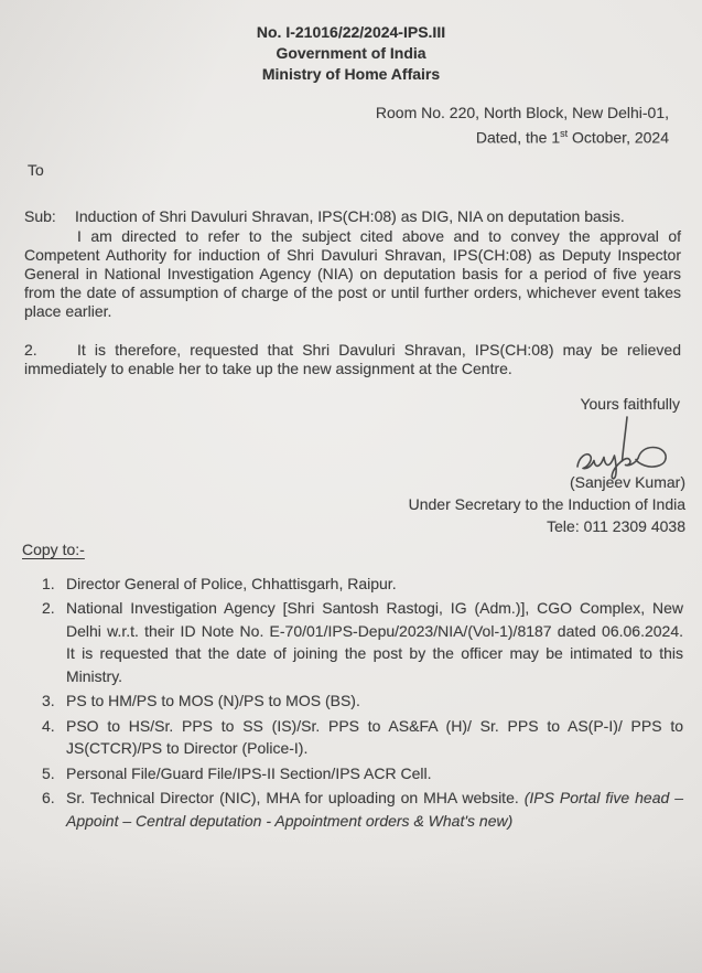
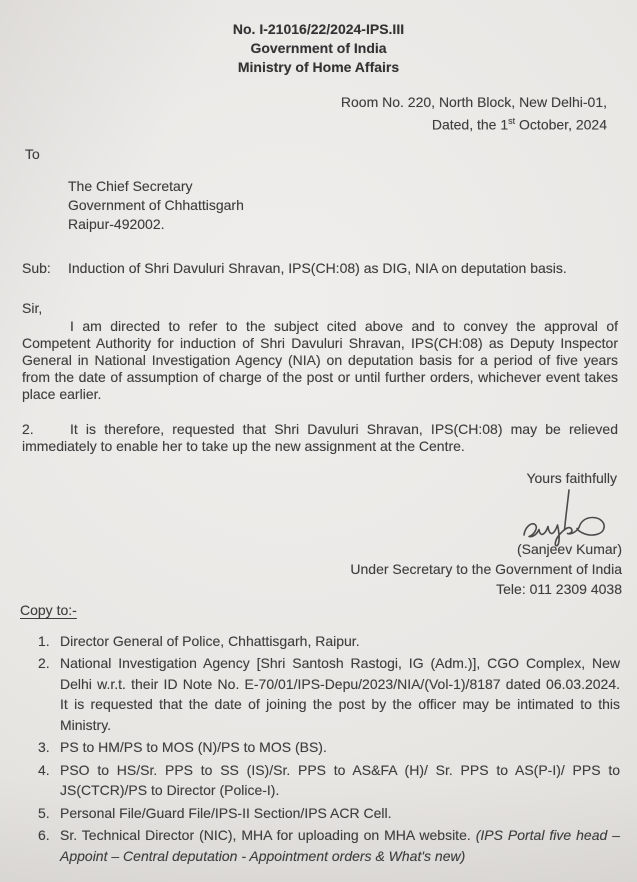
  No. I-21016/22/2024-IPS.III
  Government of India
  Ministry of Home Affairs
  Room No. 220, North Block, New Delhi-01,
  Dated, the 1st October, 2024
  To
+ The Chief Secretary
+ Government of Chhattisgarh
+ Raipur-492002.
  Sub:
  Induction of Shri Davuluri Shravan, IPS(CH:08) as DIG, NIA on deputation basis.
+ Sir,
  I am directed to refer to the subject cited above and to convey the approval of Competent Authority for induction of Shri Davuluri Shravan, IPS(CH:08) as Deputy Inspector General in National Investigation Agency (NIA) on deputation basis for a period of five years from the date of assumption of charge of the post or until further orders, whichever event takes place earlier.
  2. It is therefore, requested that Shri Davuluri Shravan, IPS(CH:08) may be relieved immediately to enable her to take up the new assignment at the Centre.
  Yours faithfully
  (Sanjeev Kumar)
- Under Secretary to the Induction of India
+ Under Secretary to the Government of India
  Tele: 011 2309 4038
  Copy to:-
  1.
  Director General of Police, Chhattisgarh, Raipur.
  2.
- National Investigation Agency [Shri Santosh Rastogi, IG (Adm.)], CGO Complex, New Delhi w.r.t. their ID Note No. E-70/01/IPS-Depu/2023/NIA/(Vol-1)/8187 dated 06.06.2024. It is requested that the date of joining the post by the officer may be intimated to this Ministry.
+ National Investigation Agency [Shri Santosh Rastogi, IG (Adm.)], CGO Complex, New Delhi w.r.t. their ID Note No. E-70/01/IPS-Depu/2023/NIA/(Vol-1)/8187 dated 06.03.2024. It is requested that the date of joining the post by the officer may be intimated to this Ministry.
  3.
  PS to HM/PS to MOS (N)/PS to MOS (BS).
  4.
  PSO to HS/Sr. PPS to SS (IS)/Sr. PPS to AS&FA (H)/ Sr. PPS to AS(P-I)/ PPS to JS(CTCR)/PS to Director (Police-I).
  5.
  Personal File/Guard File/IPS-II Section/IPS ACR Cell.
  6.
  Sr. Technical Director (NIC), MHA for uploading on MHA website. (IPS Portal five head – Appoint – Central deputation - Appointment orders & What's new)
